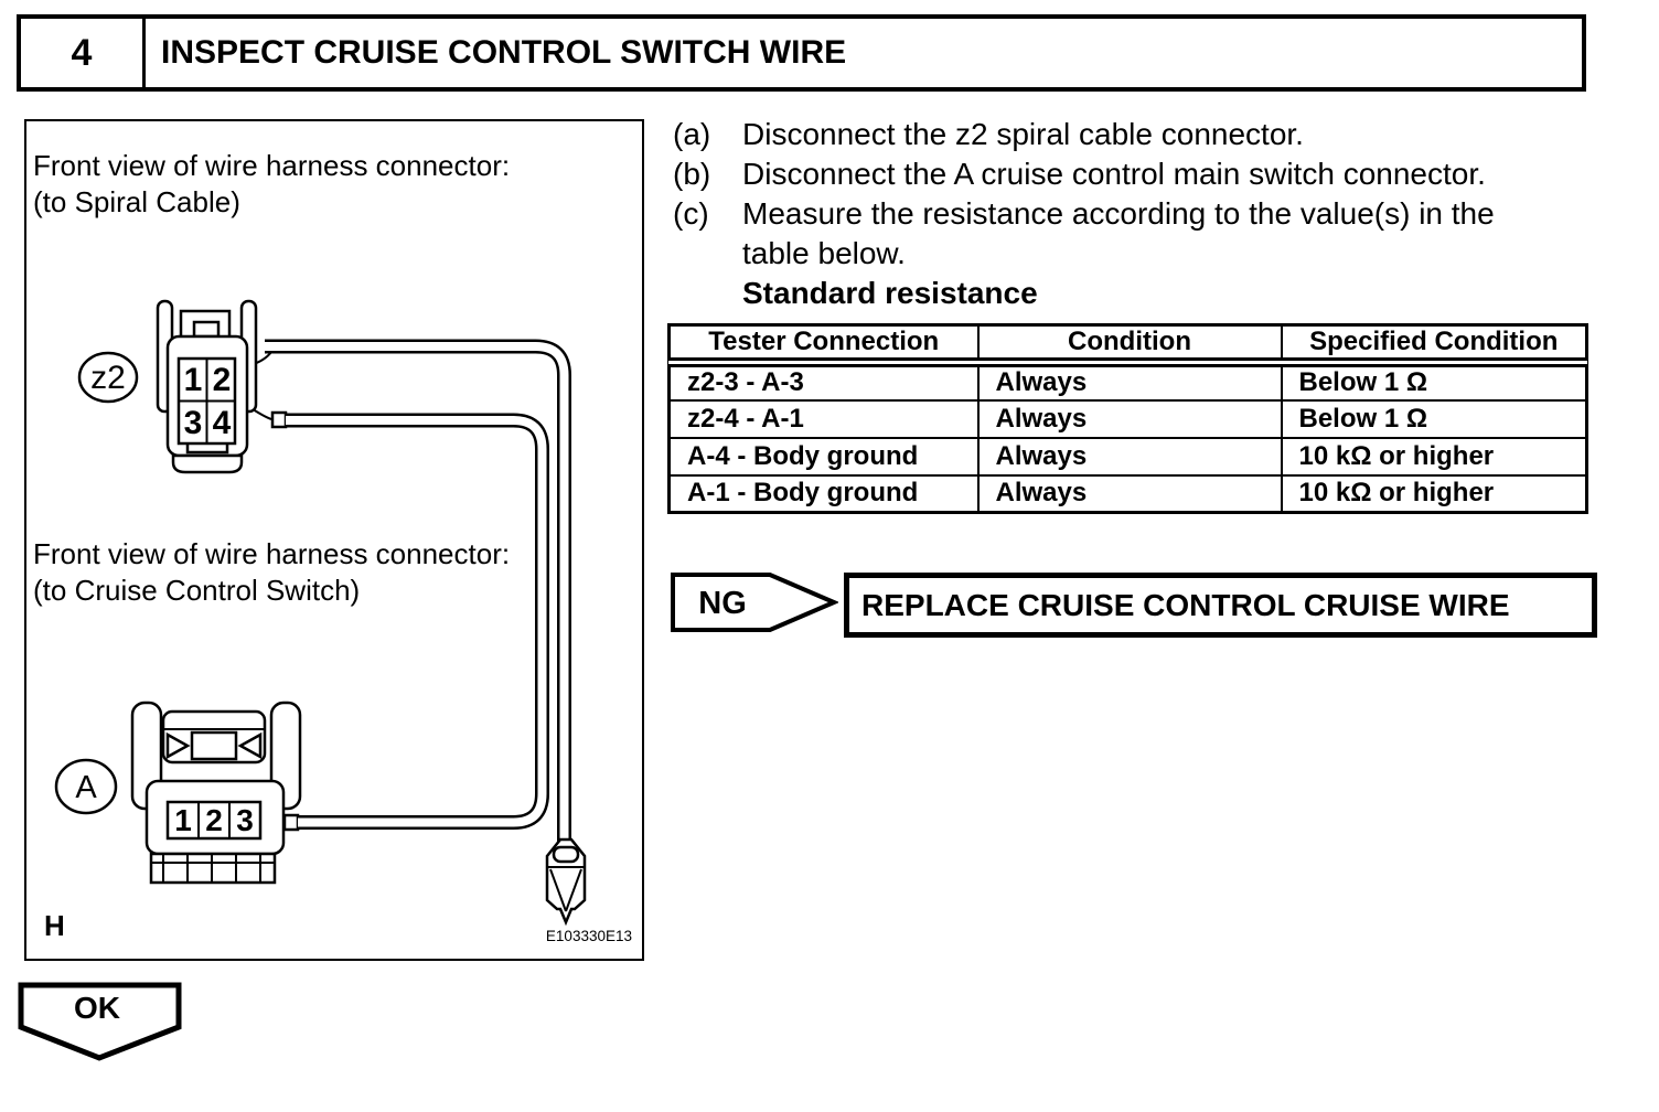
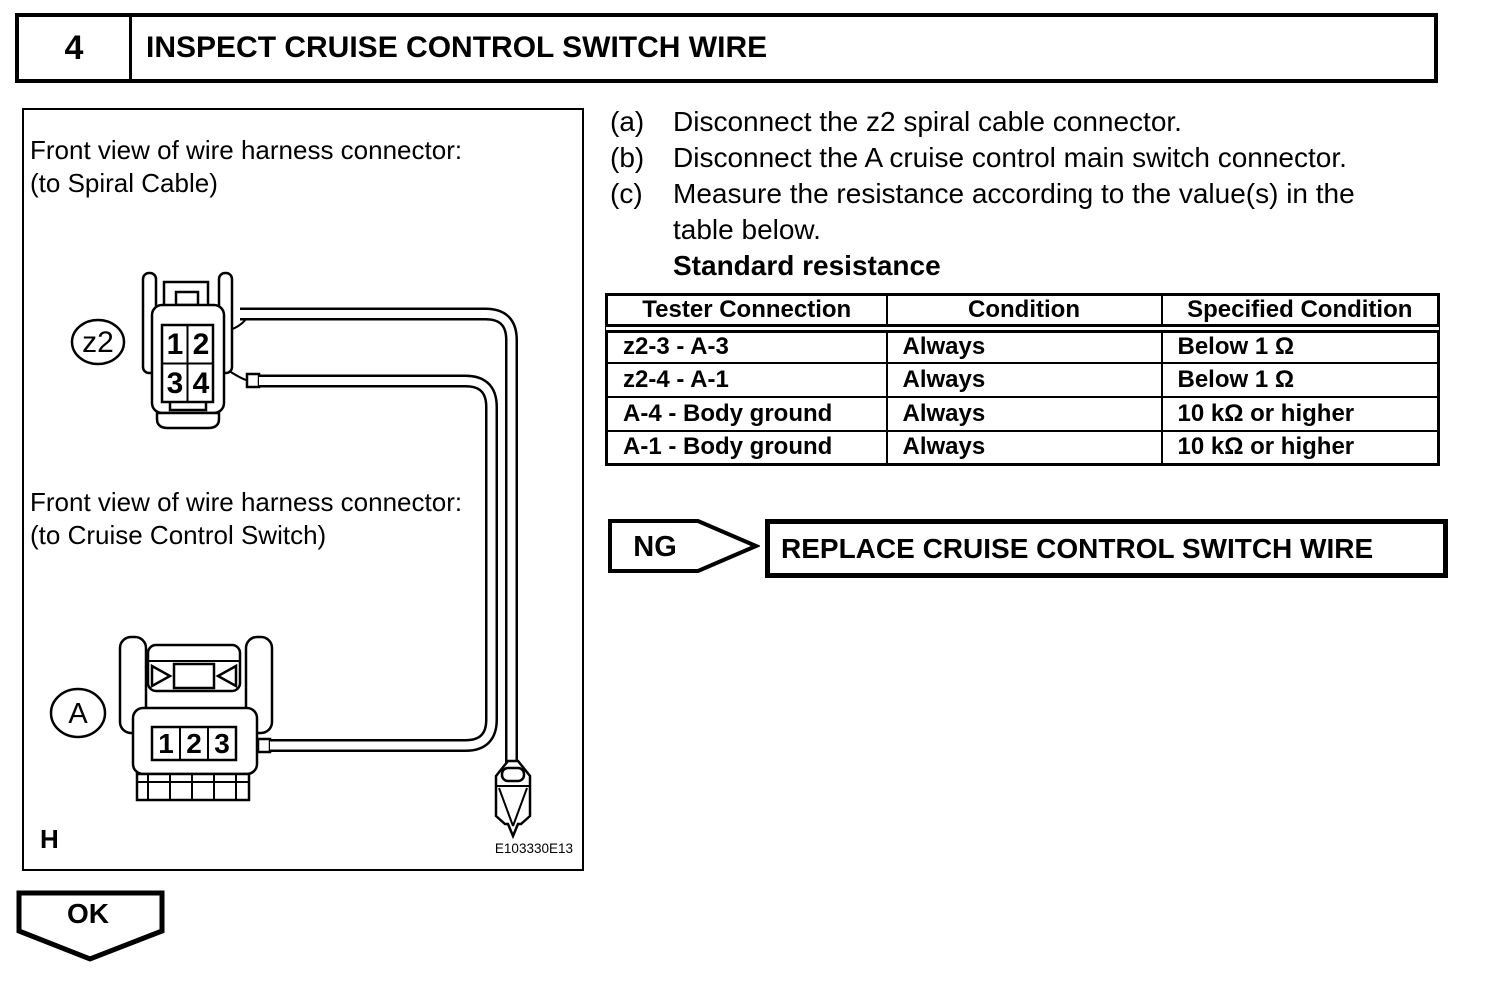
  4
  INSPECT CRUISE CONTROL SWITCH WIRE
  Front view of wire harness connector:
  (to Spiral Cable)
  Front view of wire harness connector:
  (to Cruise Control Switch)
  1
  2
  3
  4
  z2
  1
  2
  3
  A
  H
  E103330E13
  (a)
  Disconnect the z2 spiral cable connector.
  (b)
  Disconnect the A cruise control main switch connector.
  (c)
  Measure the resistance according to the value(s) in the table below.
  Standard resistance
  Tester Connection	Condition	Specified Condition
  z2-3 - A-3	Always	Below 1 Ω
  z2-4 - A-1	Always	Below 1 Ω
  A-4 - Body ground	Always	10 kΩ or higher
  A-1 - Body ground	Always	10 kΩ or higher
  NG
- REPLACE CRUISE CONTROL CRUISE WIRE
+ REPLACE CRUISE CONTROL SWITCH WIRE
  OK
